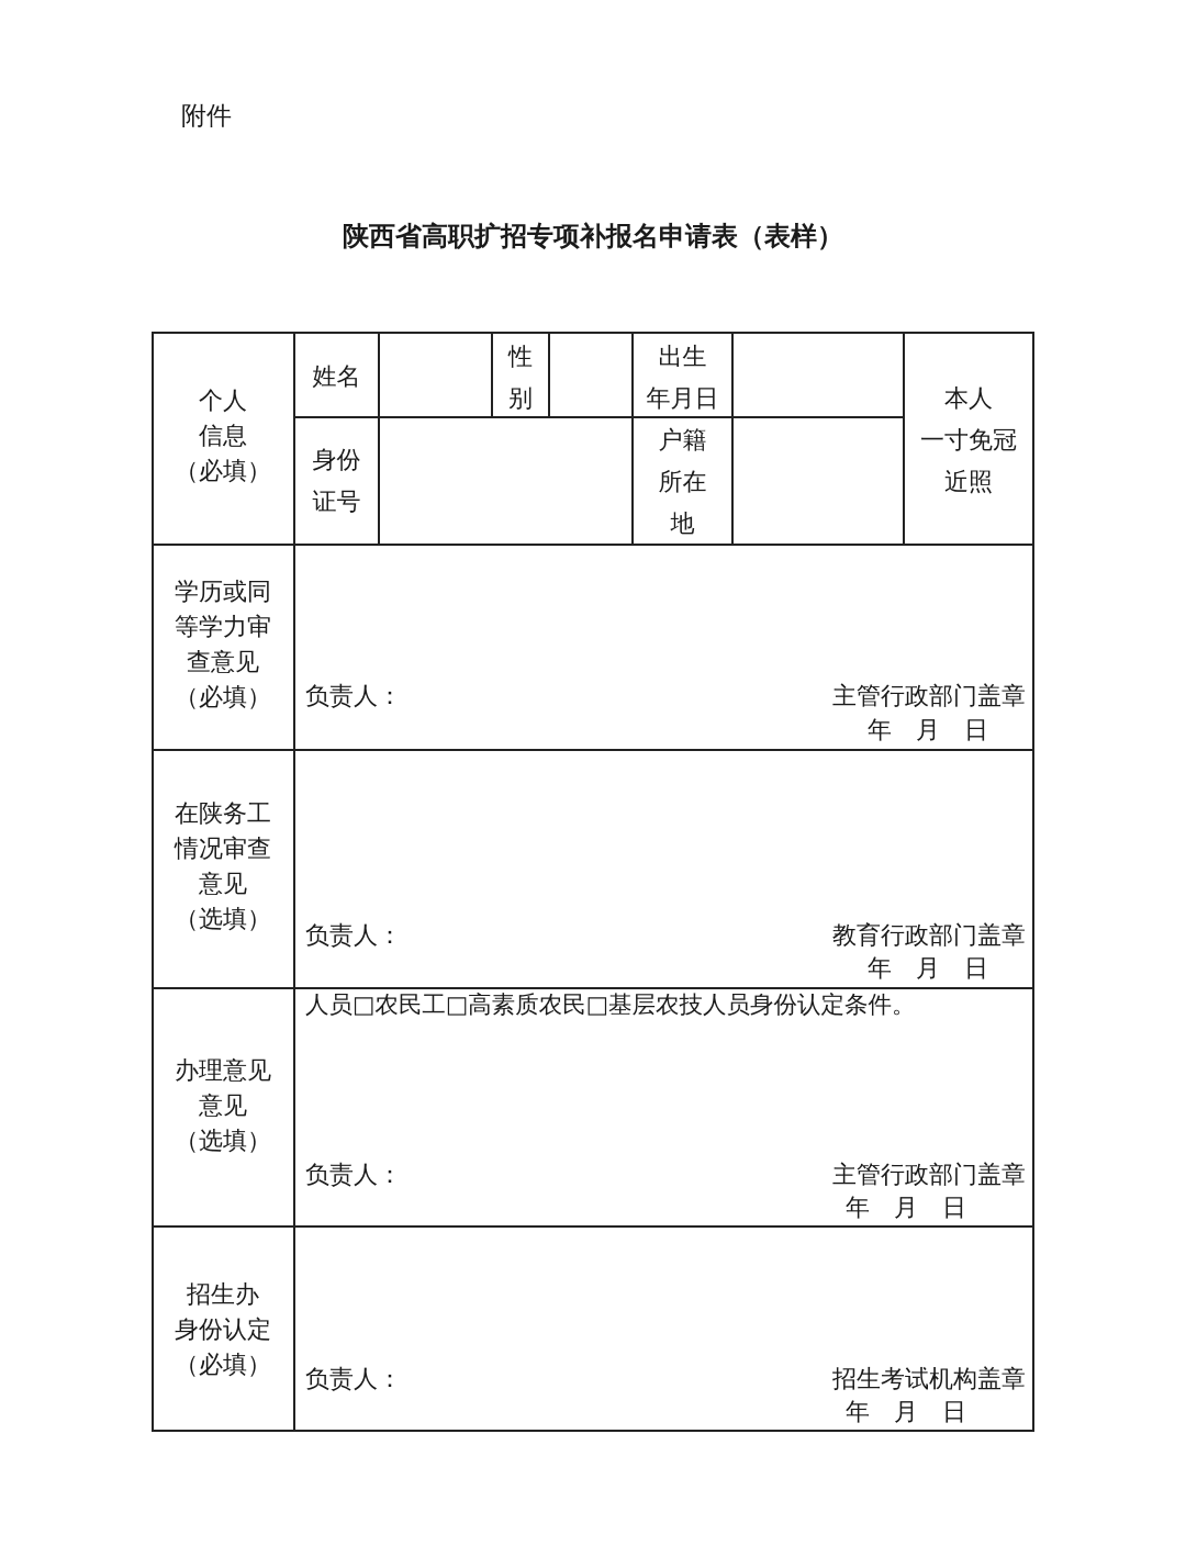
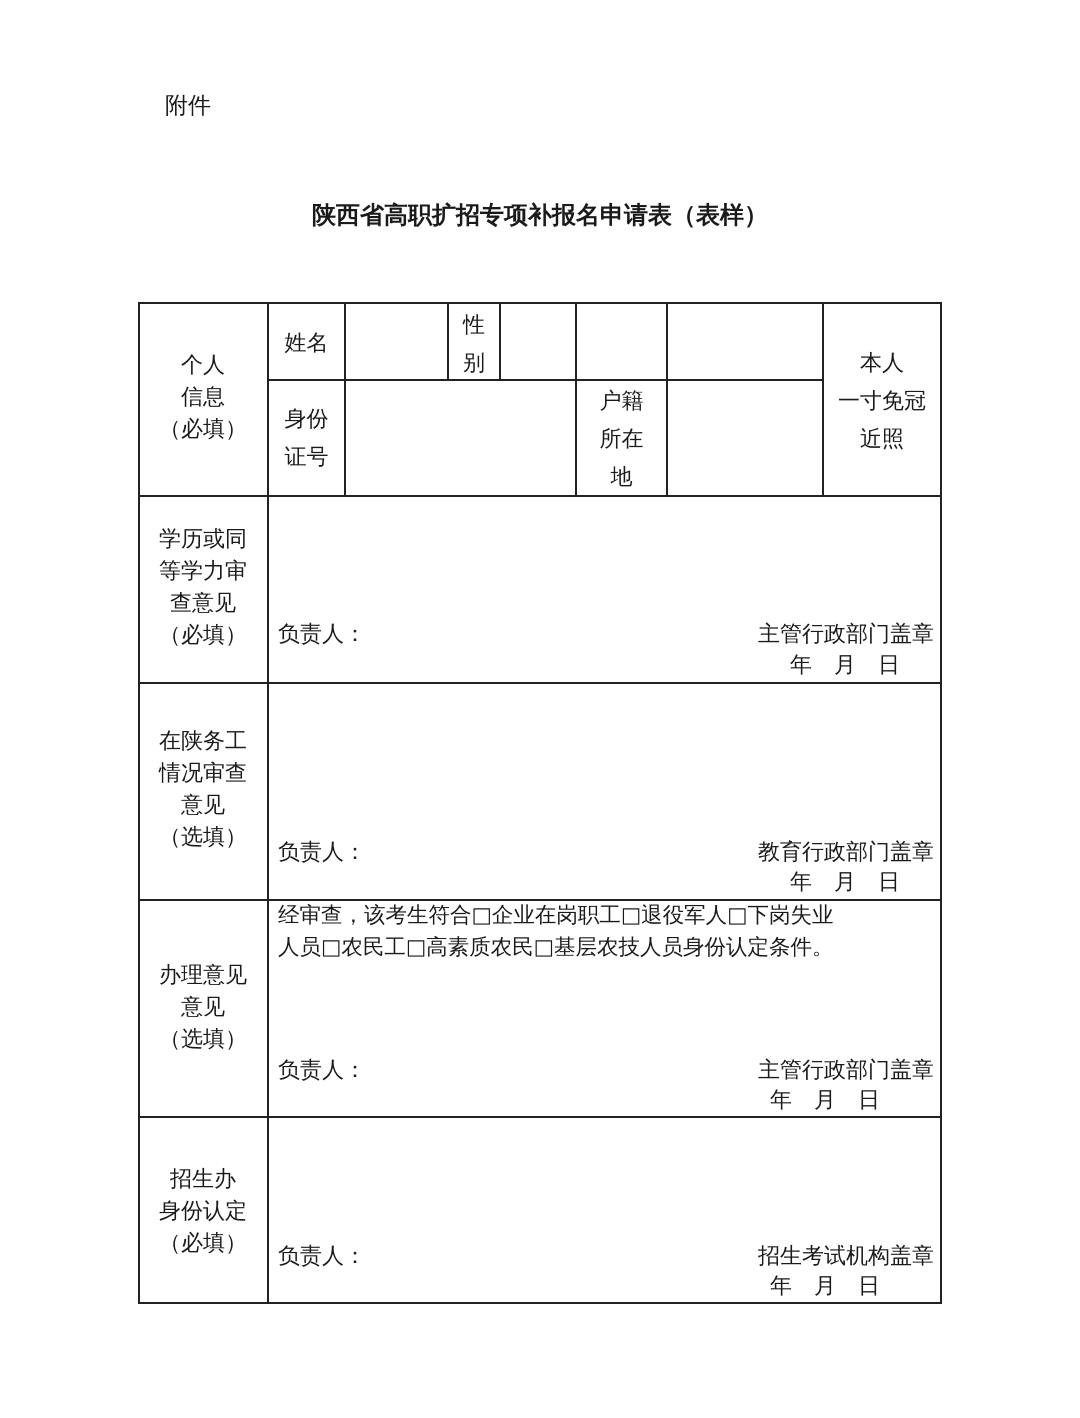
  附件
  陕西省高职扩招专项补报名申请表（表样）
  个人
  信息
  （必填）
  姓名
  性
  别
- 出生
- 年月日
  身份
  证号
  户籍
  所在
  地
  本人
  一寸免冠
  近照
  学历或同
  等学力审
  查意见
  （必填）
  负责人：
  主管行政部门盖章
  年 月 日
  在陕务工
  情况审查
  意见
  （选填）
  负责人：
  教育行政部门盖章
  年 月 日
  办理意见
  意见
  （选填）
+ 经审查，该考生符合□企业在岗职工□退役军人□下岗失业
  人员□农民工□高素质农民□基层农技人员身份认定条件。
  负责人：
  主管行政部门盖章
  年 月 日
  招生办
  身份认定
  （必填）
  负责人：
  招生考试机构盖章
  年 月 日
